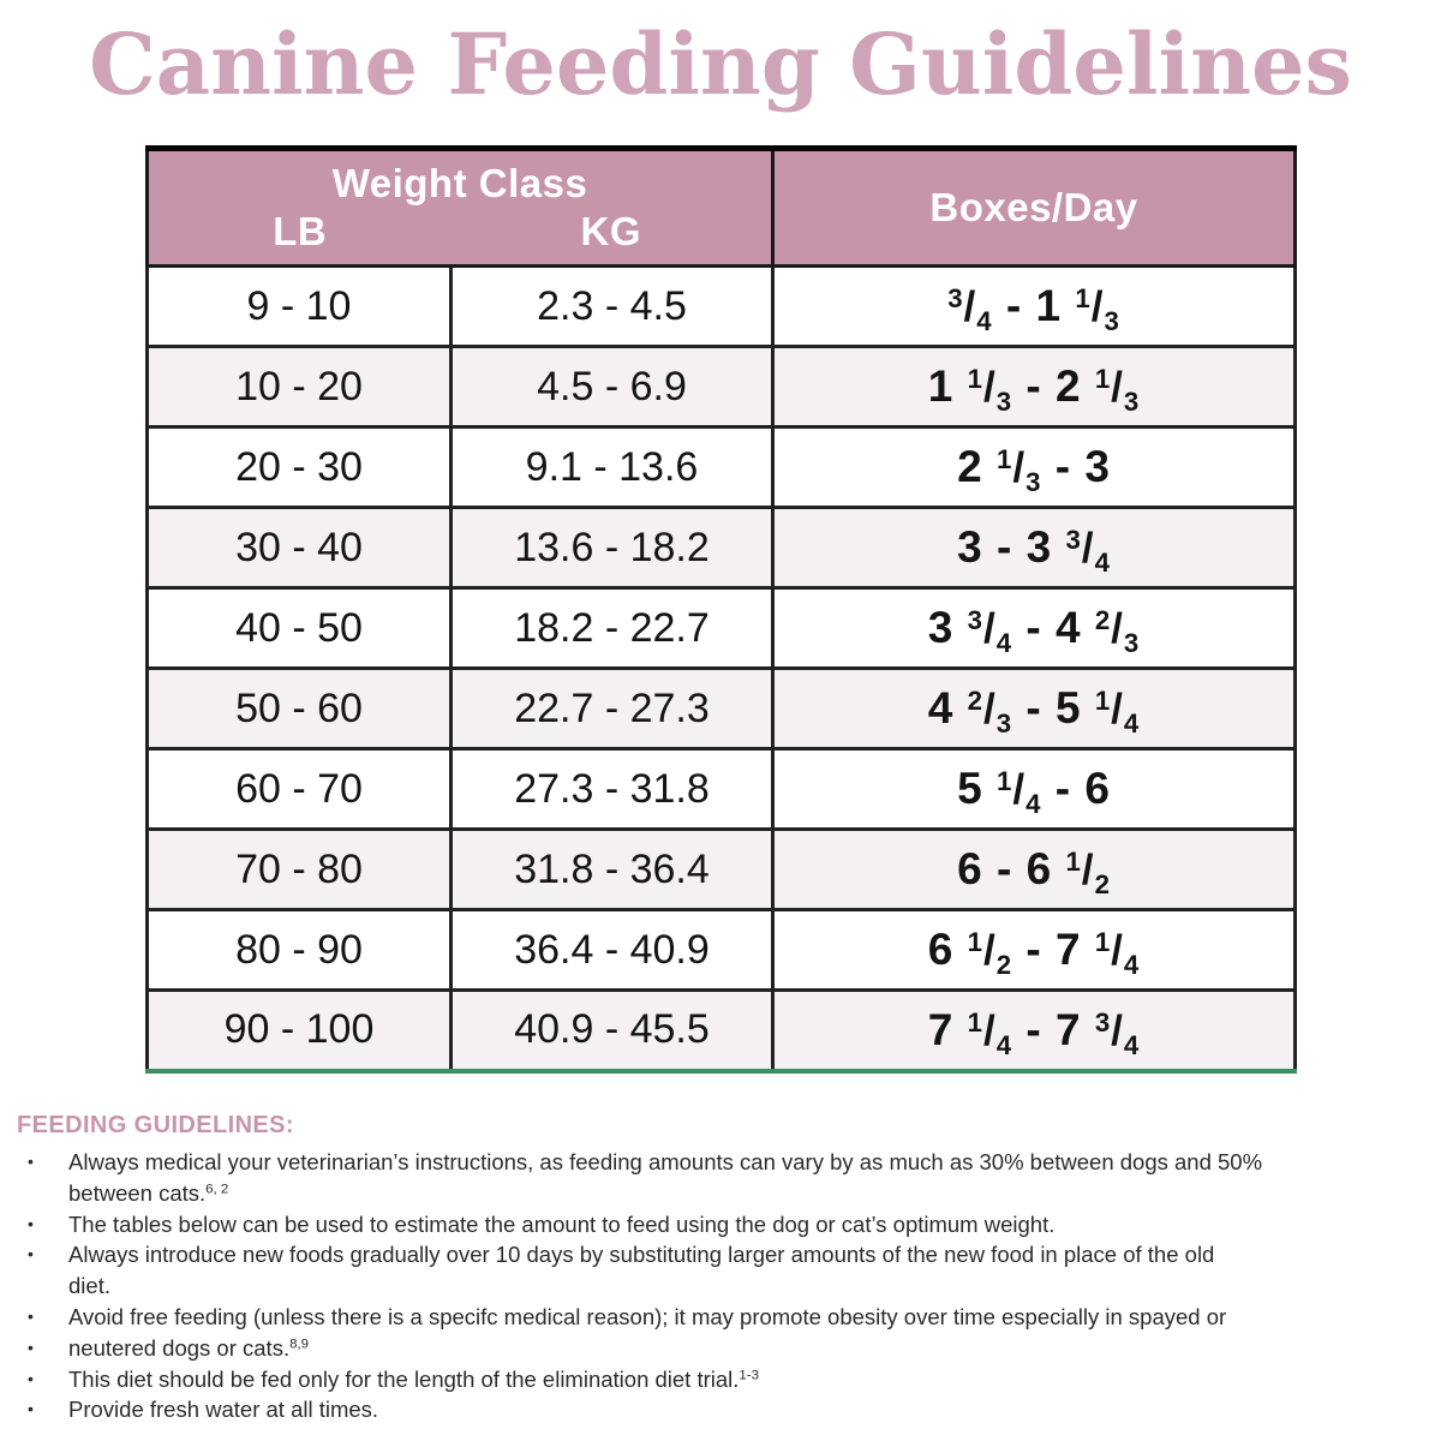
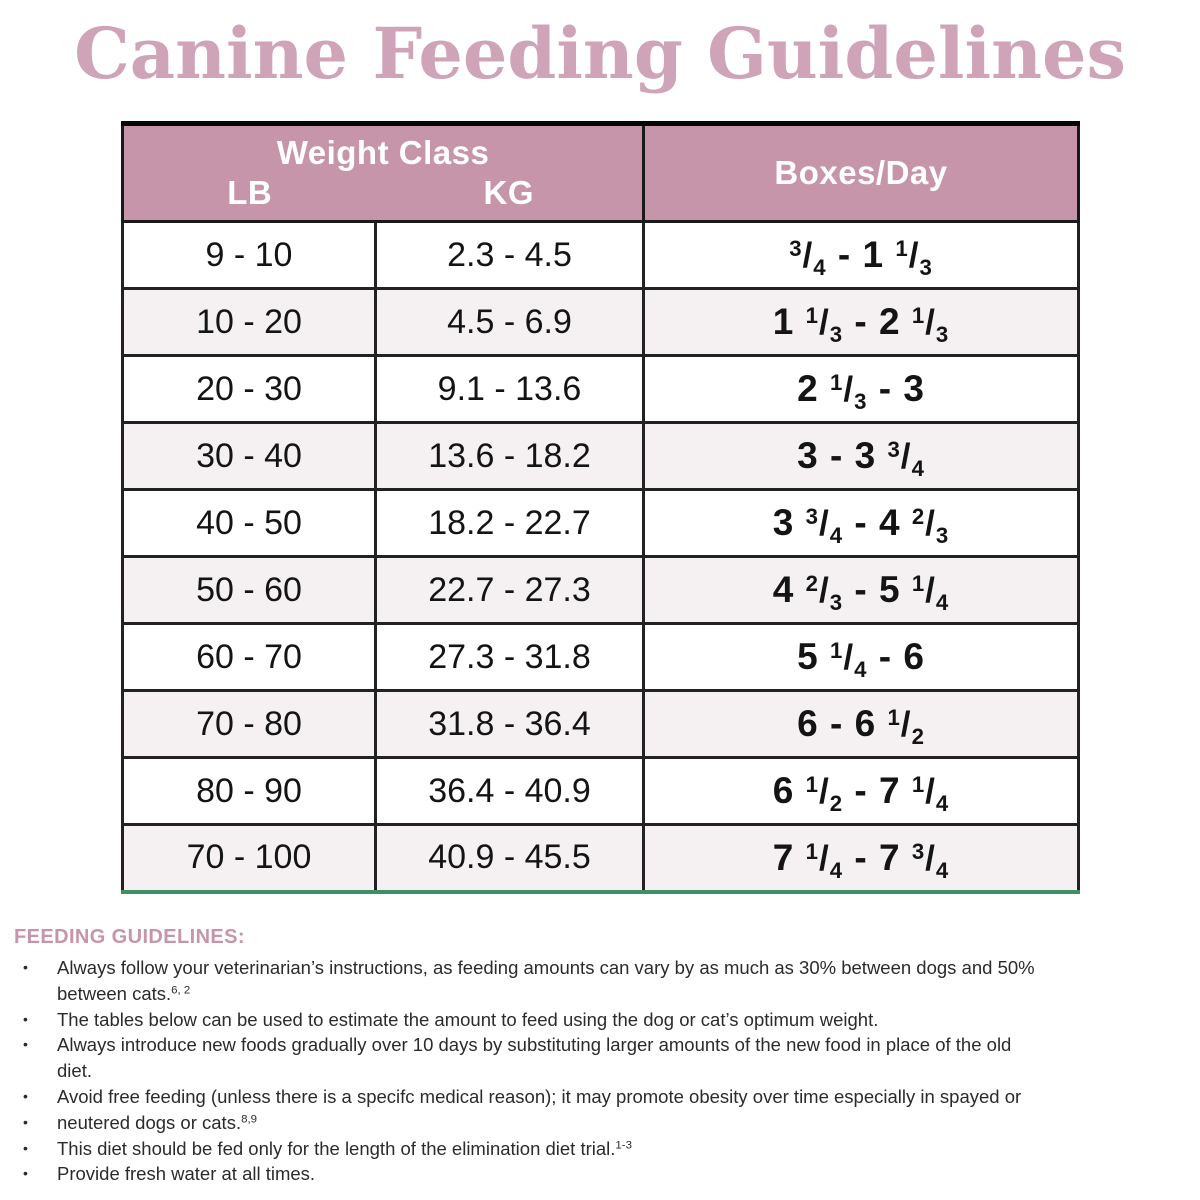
  Canine Feeding Guidelines
  Weight Class	Boxes/Day
  LB	KG
  9 - 10	2.3 - 4.5	3/4 - 1 1/3
  10 - 20	4.5 - 6.9	1 1/3 - 2 1/3
  20 - 30	9.1 - 13.6	2 1/3 - 3
  30 - 40	13.6 - 18.2	3 - 3 3/4
  40 - 50	18.2 - 22.7	3 3/4 - 4 2/3
  50 - 60	22.7 - 27.3	4 2/3 - 5 1/4
  60 - 70	27.3 - 31.8	5 1/4 - 6
  70 - 80	31.8 - 36.4	6 - 6 1/2
  80 - 90	36.4 - 40.9	6 1/2 - 7 1/4
- 90 - 100	40.9 - 45.5	7 1/4 - 7 3/4
+ 70 - 100	40.9 - 45.5	7 1/4 - 7 3/4
  FEEDING GUIDELINES:
  •
- Always medical your veterinarian’s instructions, as feeding amounts can vary by as much as 30% between dogs and 50%
+ Always follow your veterinarian’s instructions, as feeding amounts can vary by as much as 30% between dogs and 50%
  between cats.6, 2
  •
  The tables below can be used to estimate the amount to feed using the dog or cat’s optimum weight.
  •
  Always introduce new foods gradually over 10 days by substituting larger amounts of the new food in place of the old
  diet.
  •
  Avoid free feeding (unless there is a specifc medical reason); it may promote obesity over time especially in spayed or
  •
  neutered dogs or cats.8,9
  •
  This diet should be fed only for the length of the elimination diet trial.1-3
  •
  Provide fresh water at all times.
